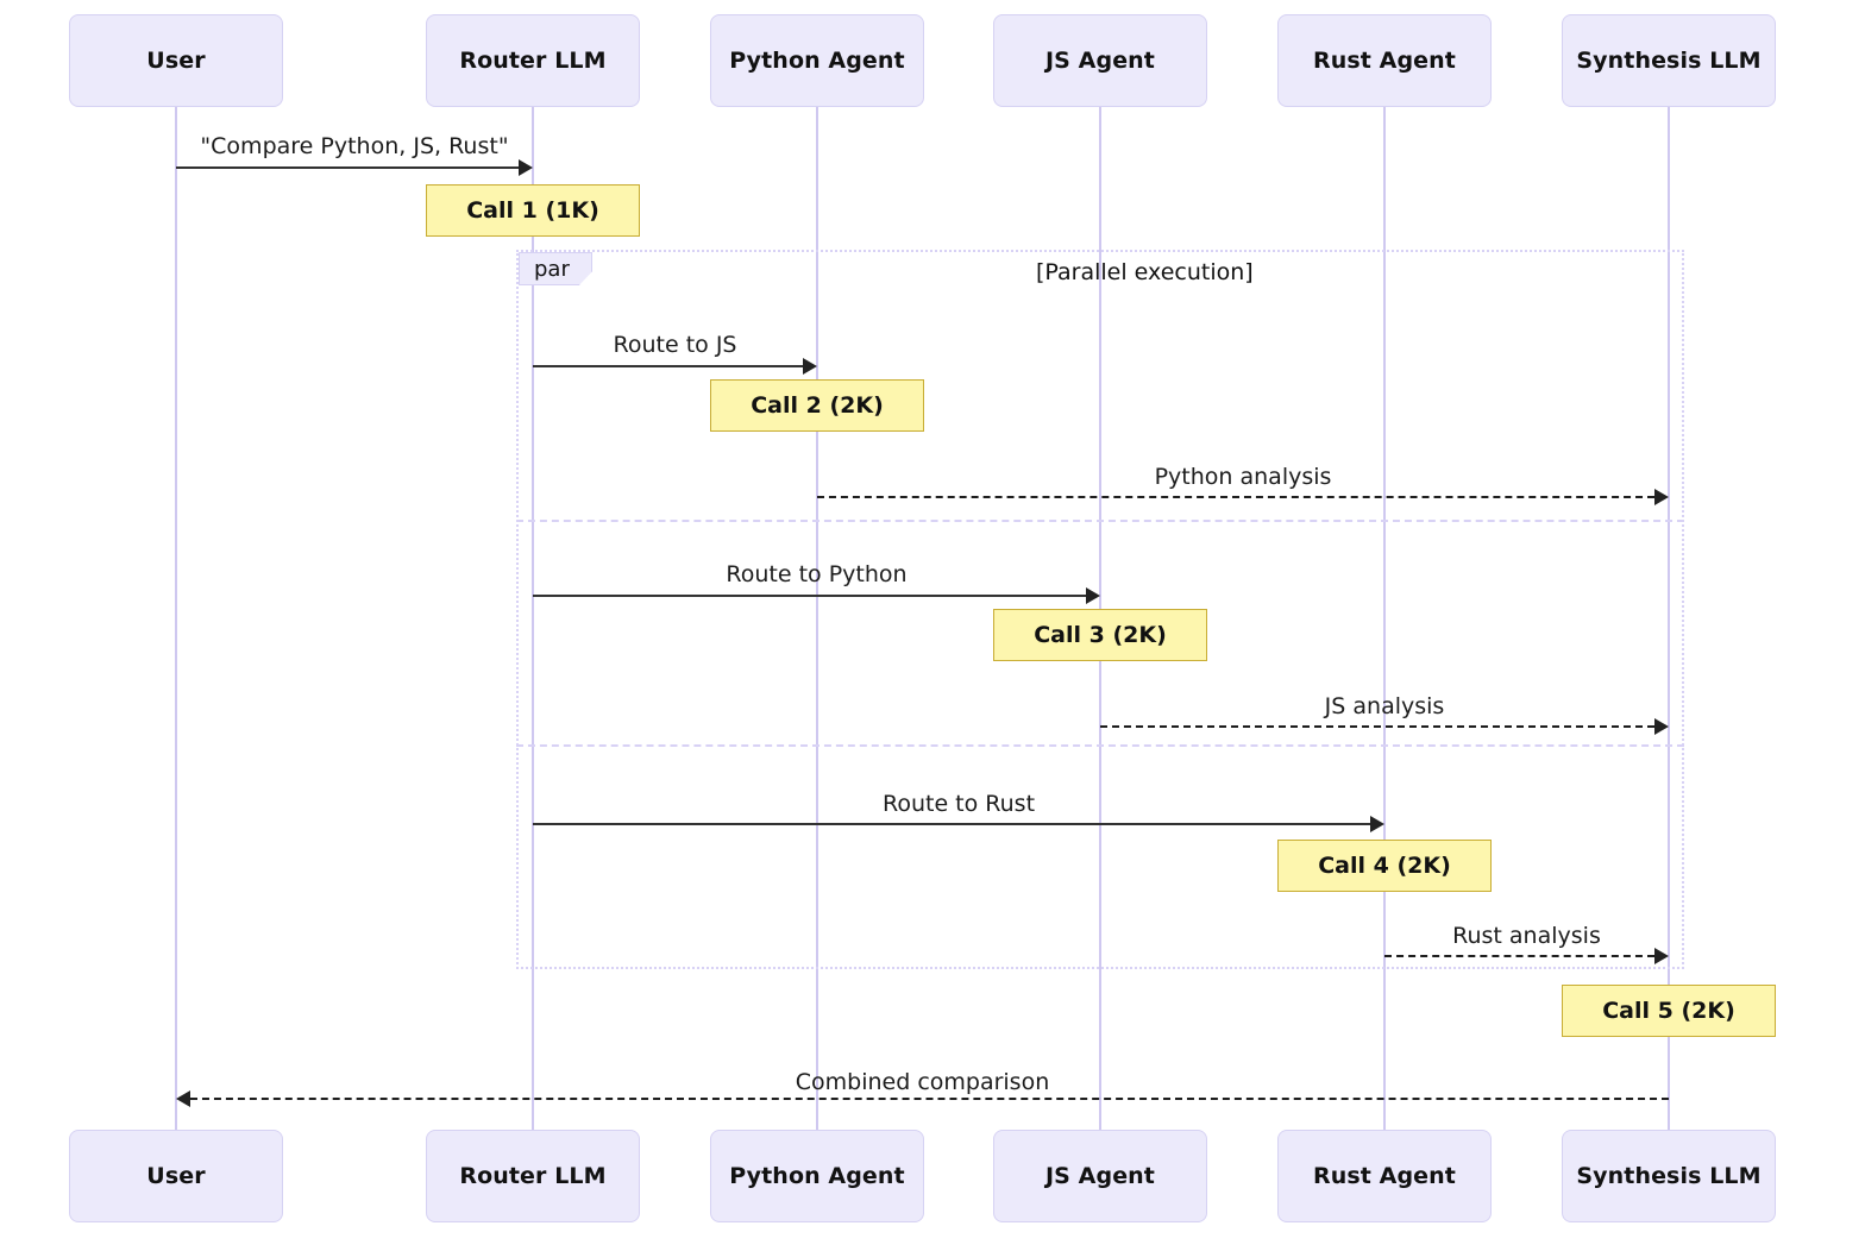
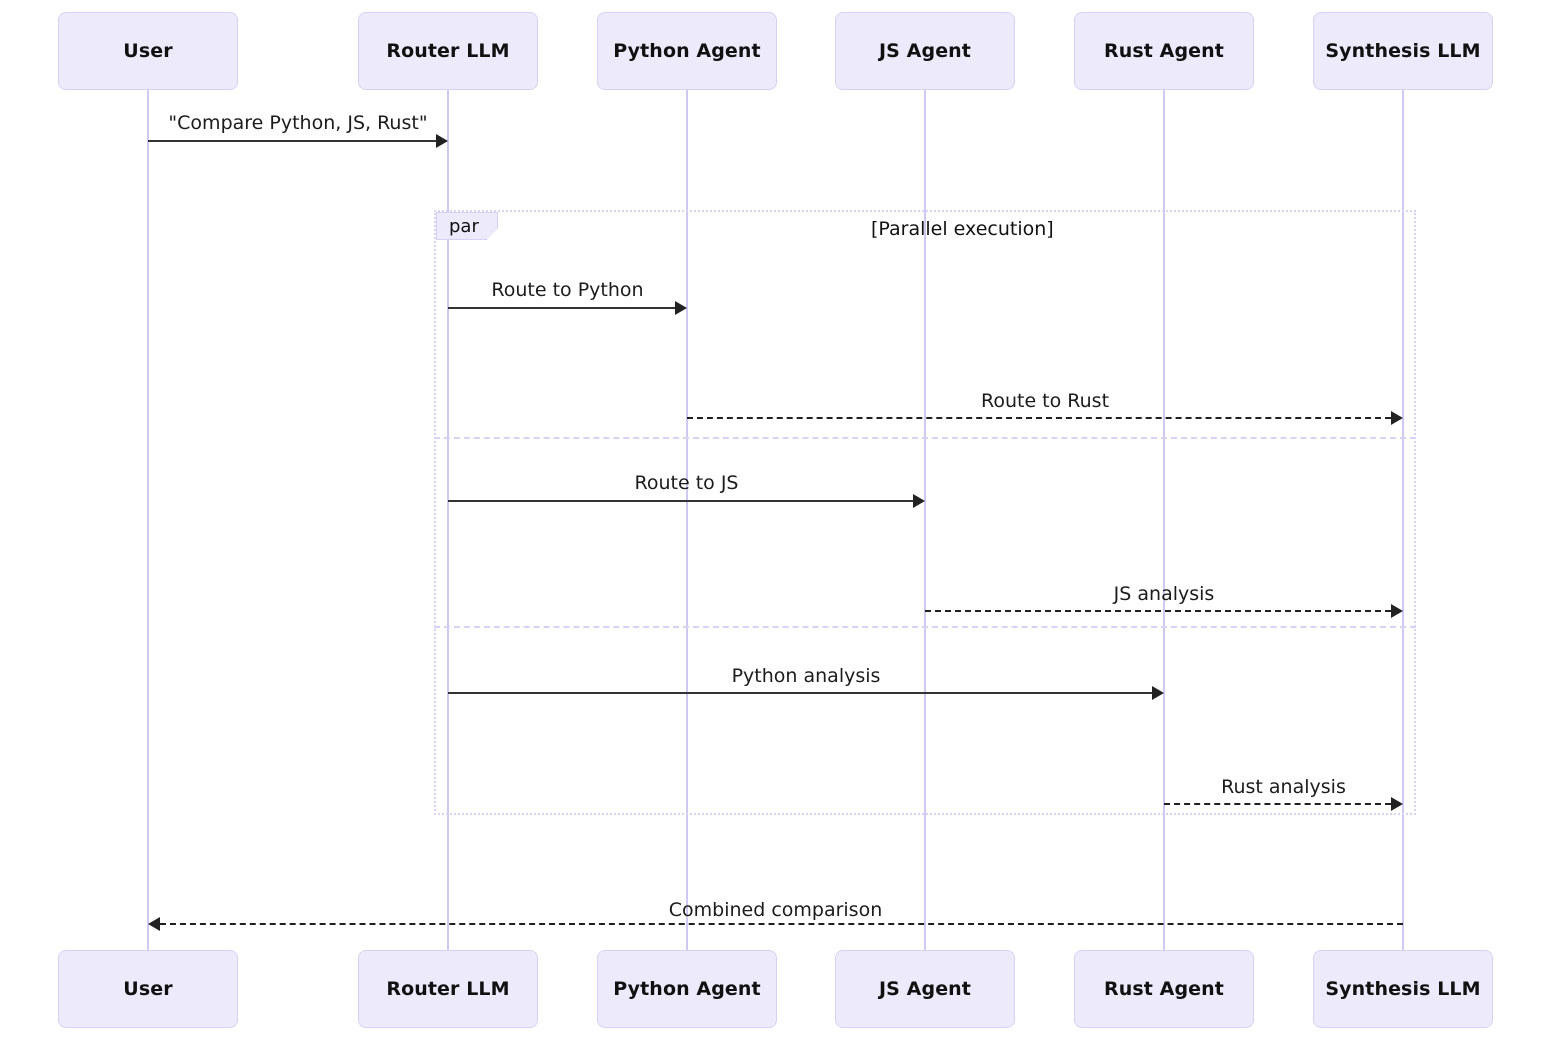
  par
  [Parallel execution]
  "Compare Python, JS, Rust"
- Route to JS
+ Route to Python
- Python analysis
+ Route to Rust
- Route to Python
+ Route to JS
  JS analysis
- Route to Rust
+ Python analysis
  Rust analysis
  Combined comparison
- Call 1 (1K)
- Call 2 (2K)
- Call 3 (2K)
- Call 4 (2K)
- Call 5 (2K)
  User
  User
  Router LLM
  Router LLM
  Python Agent
  Python Agent
  JS Agent
  JS Agent
  Rust Agent
  Rust Agent
  Synthesis LLM
  Synthesis LLM
